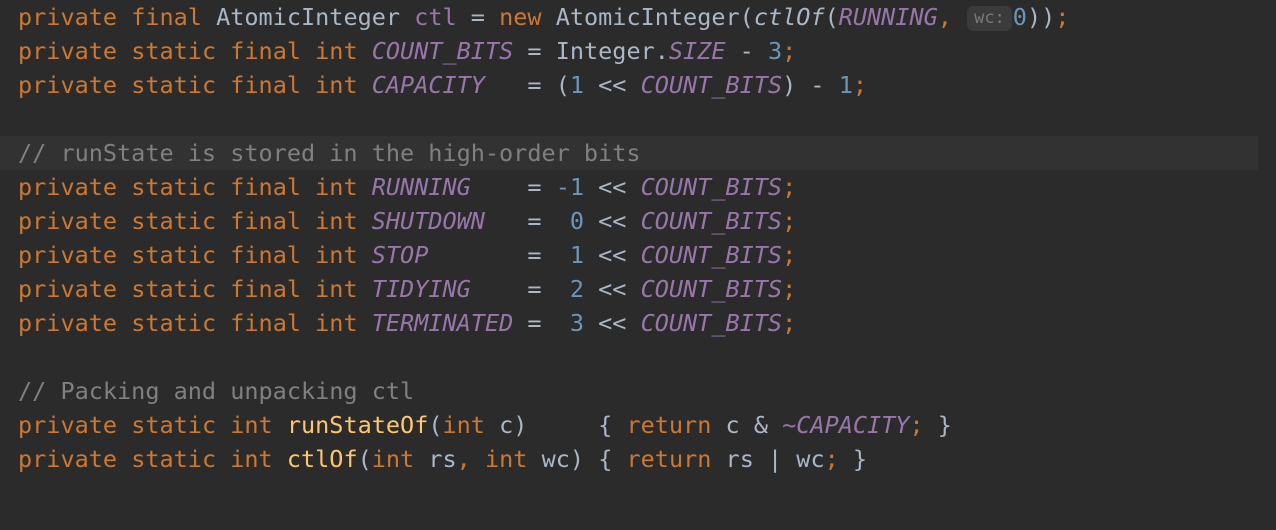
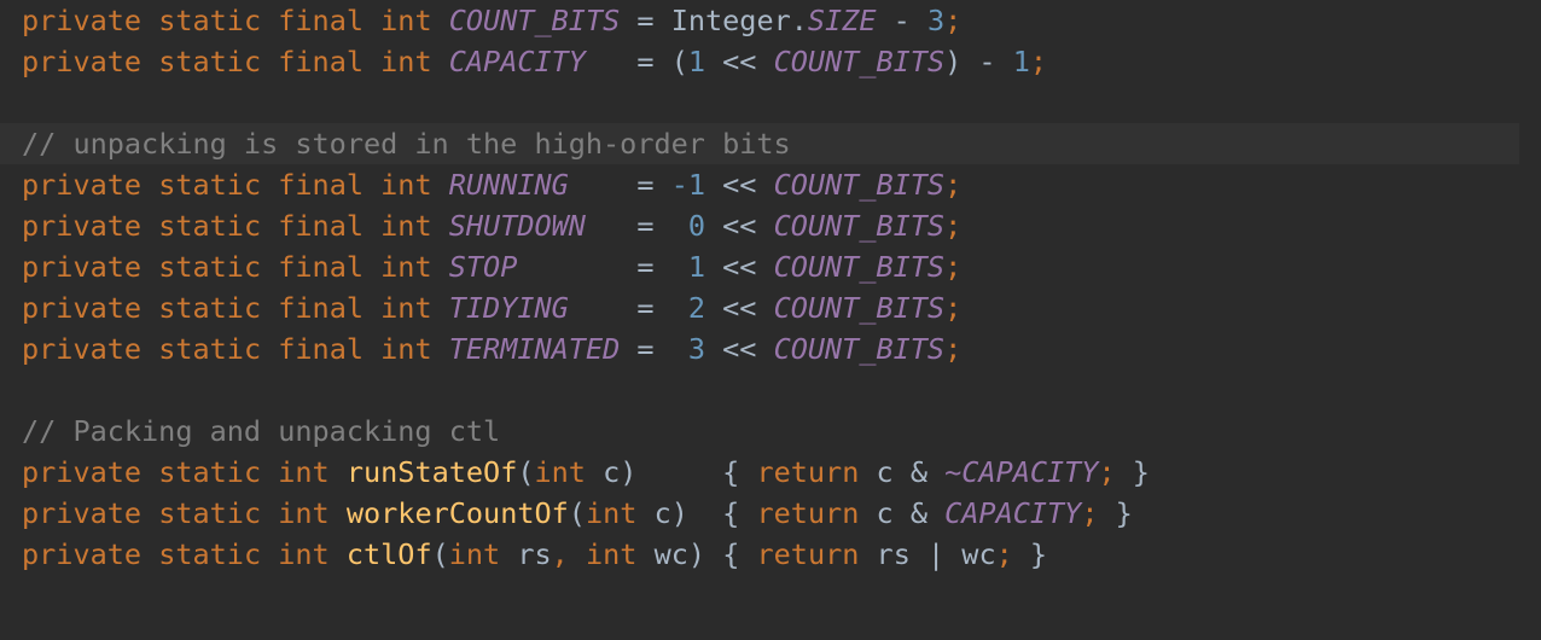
- private final AtomicInteger ctl = new AtomicInteger(ctlOf(RUNNING, wc: 0));
  private static final int COUNT_BITS = Integer.SIZE - 3;
  private static final int CAPACITY = (1 << COUNT_BITS) - 1;
- // runState is stored in the high-order bits
+ // unpacking is stored in the high-order bits
  private static final int RUNNING = -1 << COUNT_BITS;
  private static final int SHUTDOWN = 0 << COUNT_BITS;
  private static final int STOP = 1 << COUNT_BITS;
  private static final int TIDYING = 2 << COUNT_BITS;
  private static final int TERMINATED = 3 << COUNT_BITS;
  // Packing and unpacking ctl
  private static int runStateOf(int c) { return c & ~CAPACITY; }
+ private static int workerCountOf(int c) { return c & CAPACITY; }
  private static int ctlOf(int rs, int wc) { return rs | wc; }
